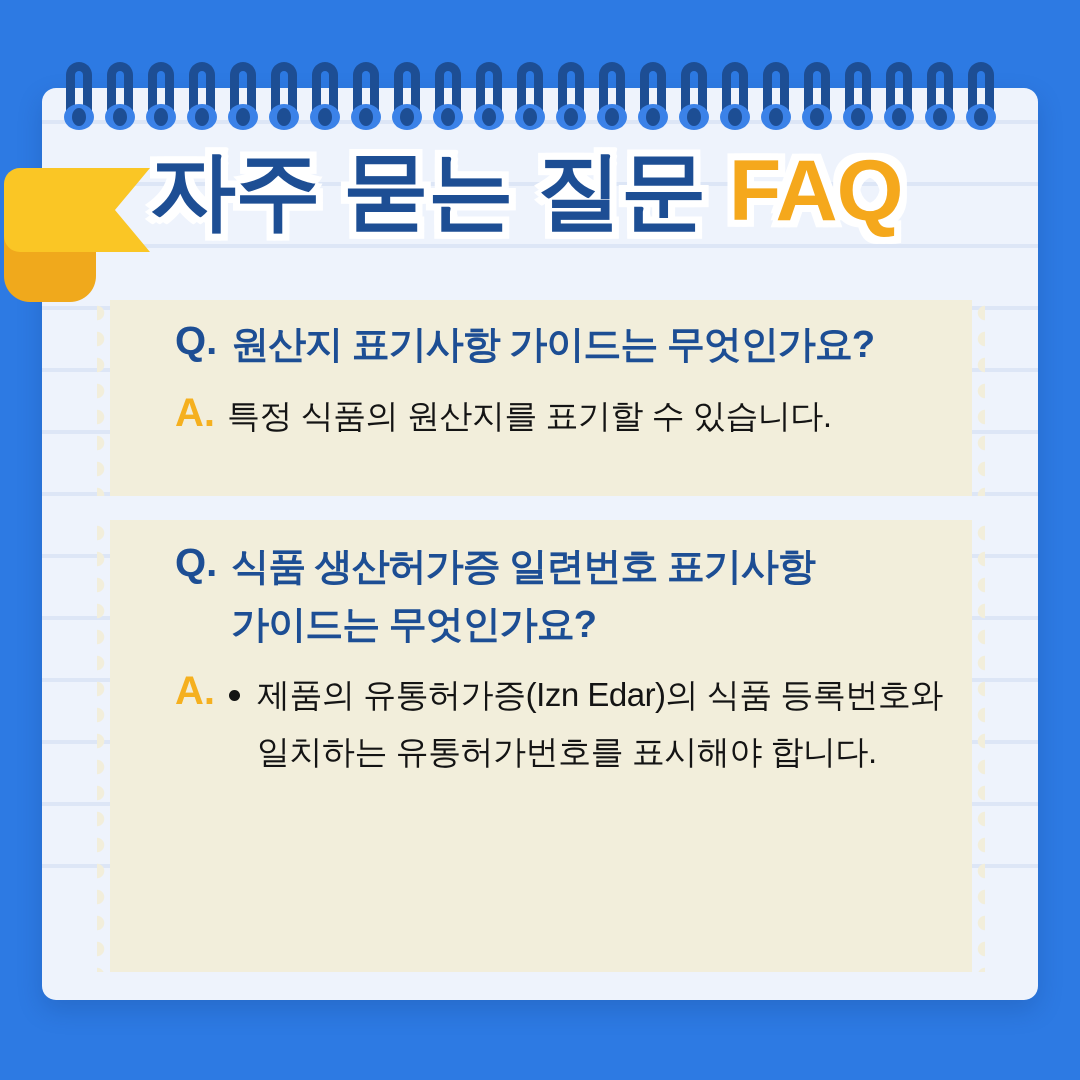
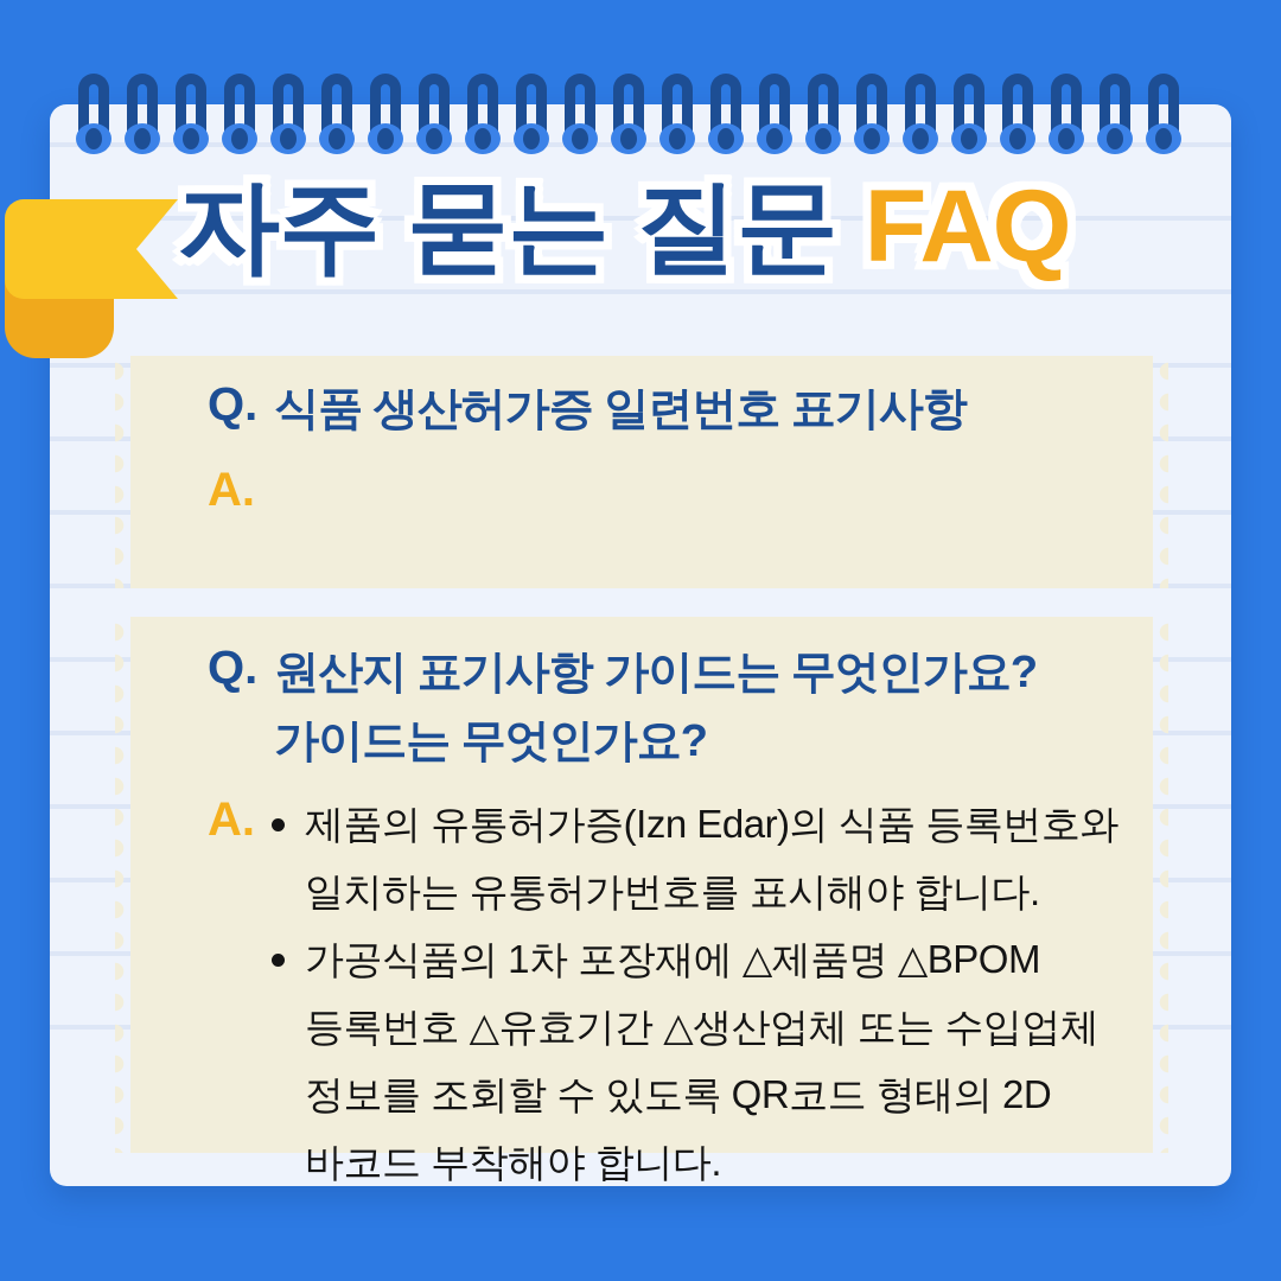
  자주 묻는 질문 FAQ
  Q.
- 원산지 표기사항 가이드는 무엇인가요?
+ 식품 생산허가증 일련번호 표기사항
  A.
- 특정 식품의 원산지를 표기할 수 있습니다.
  Q.
- 식품 생산허가증 일련번호 표기사항
+ 원산지 표기사항 가이드는 무엇인가요?
  가이드는 무엇인가요?
  A.
  제품의 유통허가증(Izn Edar)의 식품 등록번호와
  일치하는 유통허가번호를 표시해야 합니다.
+ 가공식품의 1차 포장재에 △제품명 △BPOM
+ 등록번호 △유효기간 △생산업체 또는 수입업체
+ 정보를 조회할 수 있도록 QR코드 형태의 2D
+ 바코드 부착해야 합니다.
